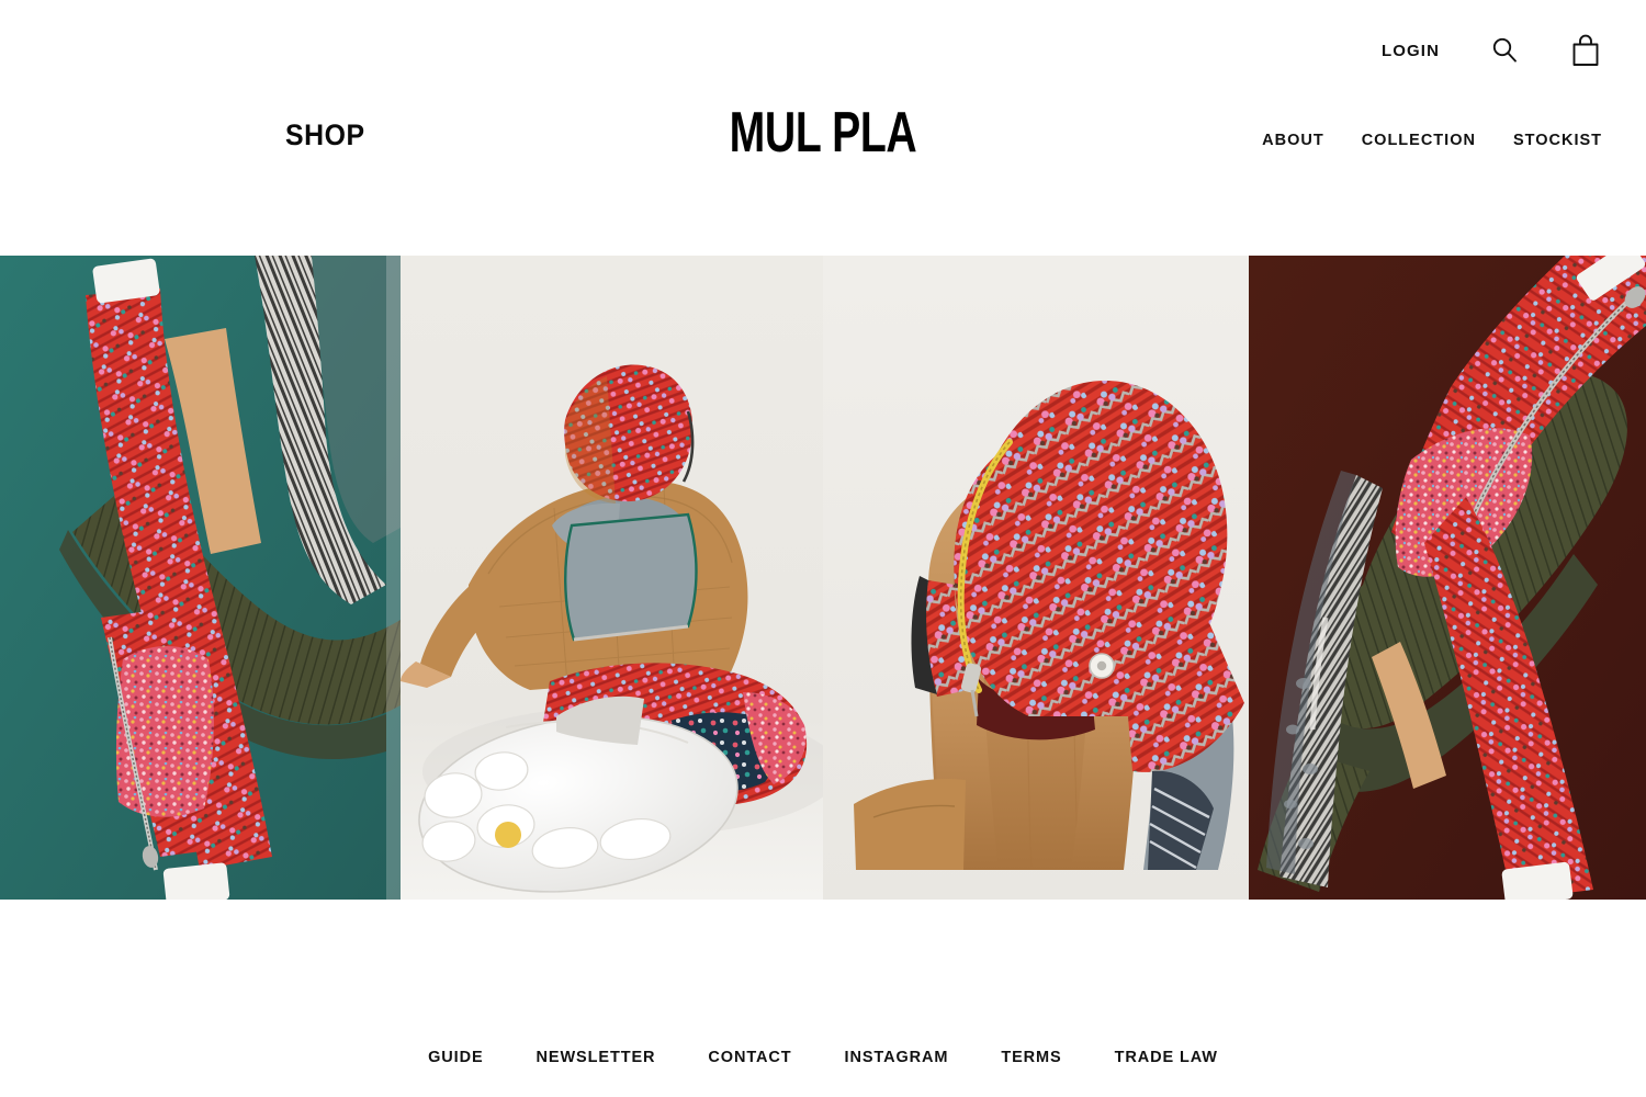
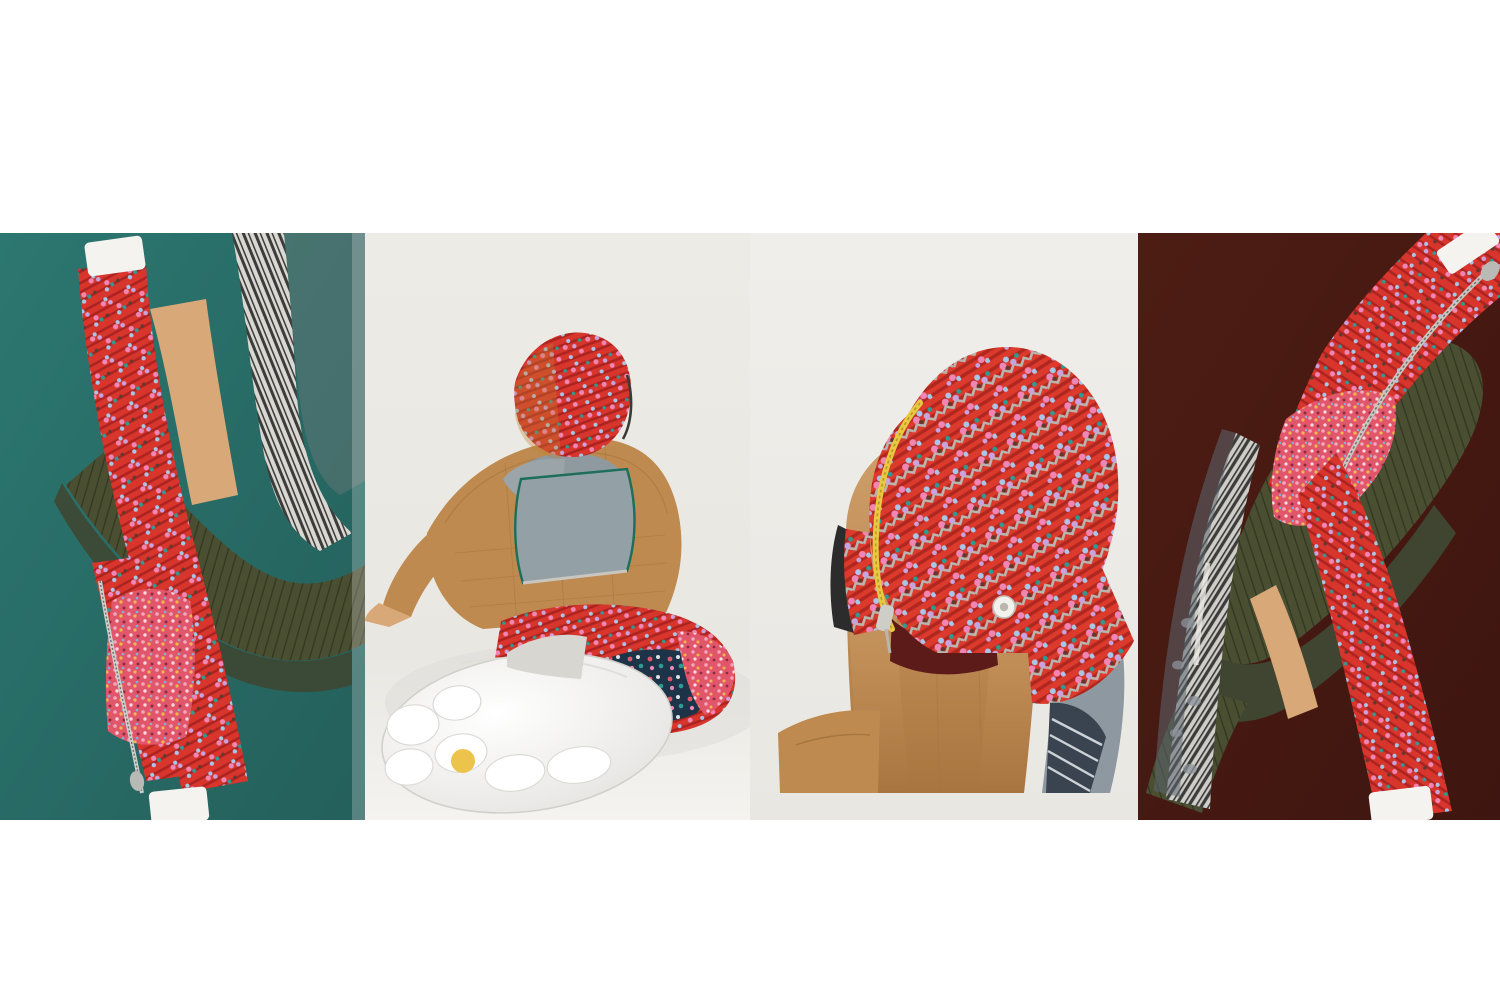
- LOGIN
- SHOP
- MUL PLA
- ABOUT
- COLLECTION
- STOCKIST
- GUIDE
- NEWSLETTER
- CONTACT
- INSTAGRAM
- TERMS
- TRADE LAW
